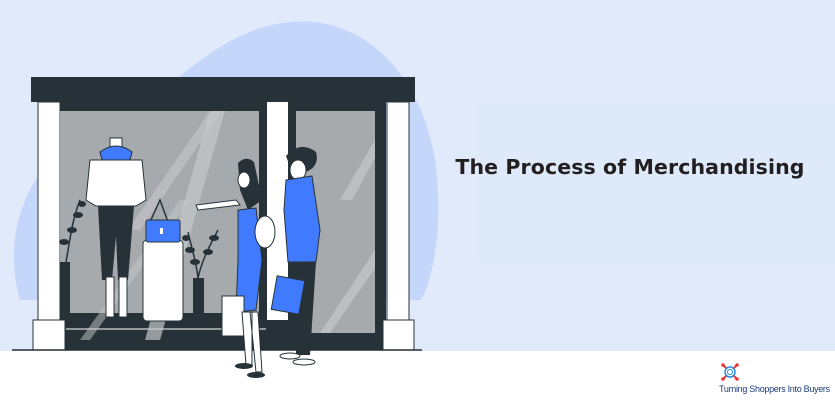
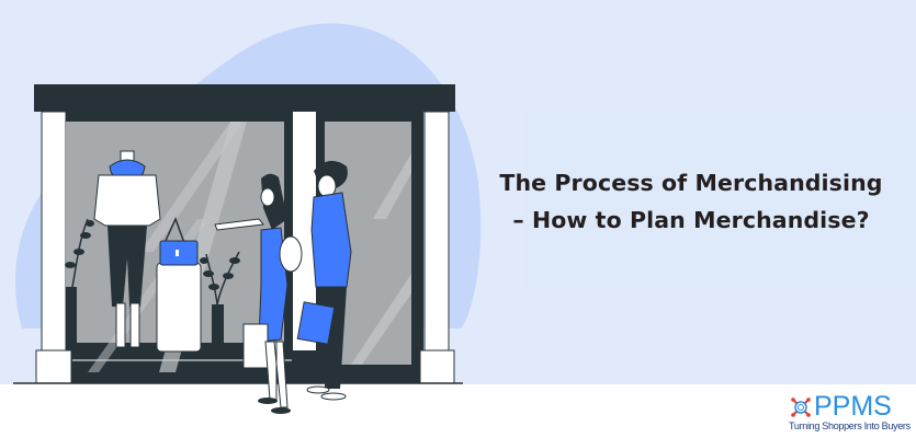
  The Process of Merchandising
+ – How to Plan Merchandise?
+ PPMS
  Turning Shoppers Into Buyers
